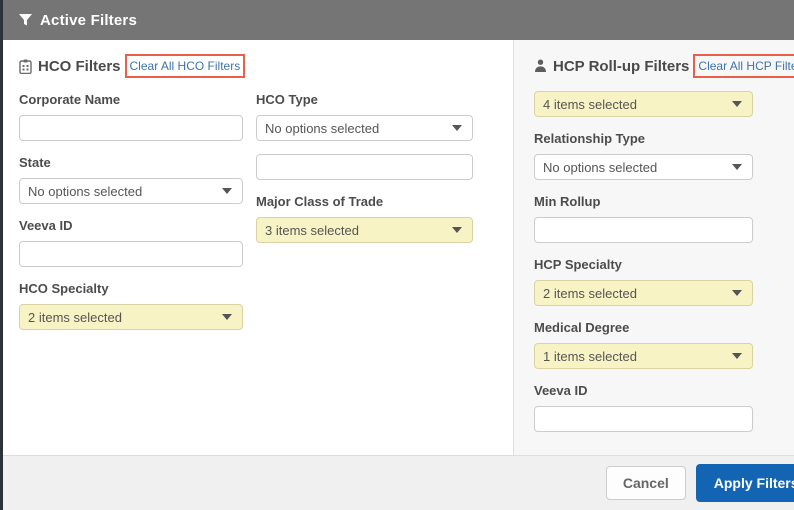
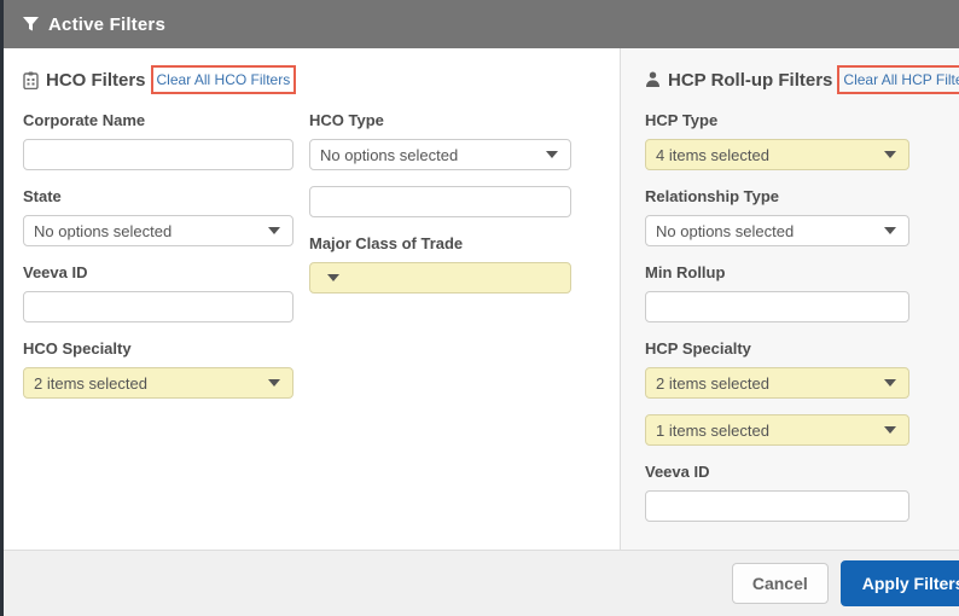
  Active Filters
  HCO Filters
  Clear All HCO Filters
  Corporate Name
  State
  No options selected
  Veeva ID
  HCO Specialty
  2 items selected
  HCO Type
  No options selected
  Major Class of Trade
- 3 items selected
  HCP Roll-up Filters
  Clear All HCP Filt
+ HCP Type
  4 items selected
  Relationship Type
  No options selected
  Min Rollup
  HCP Specialty
  2 items selected
- Medical Degree
  1 items selected
  Veeva ID
  Cancel
  Apply Filter
